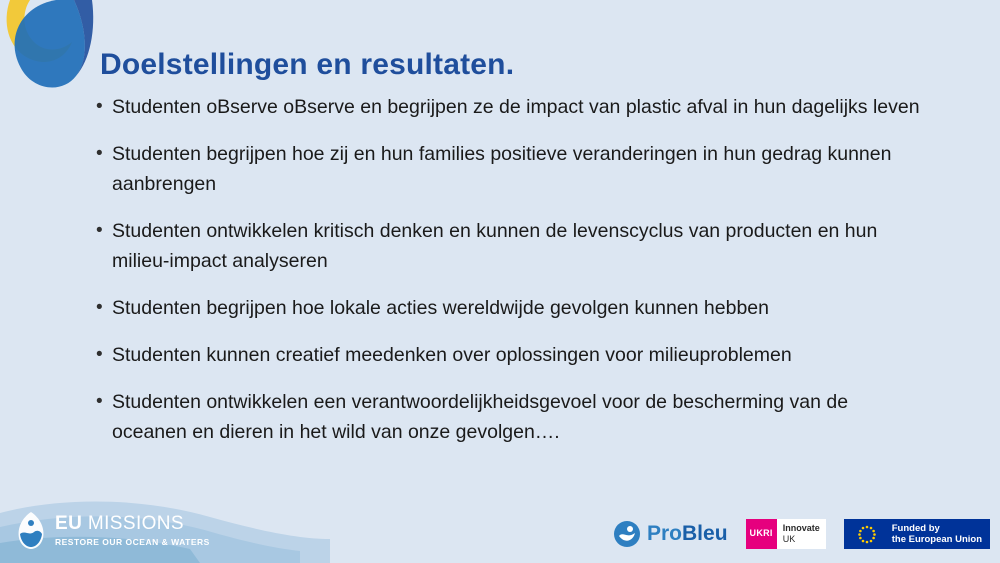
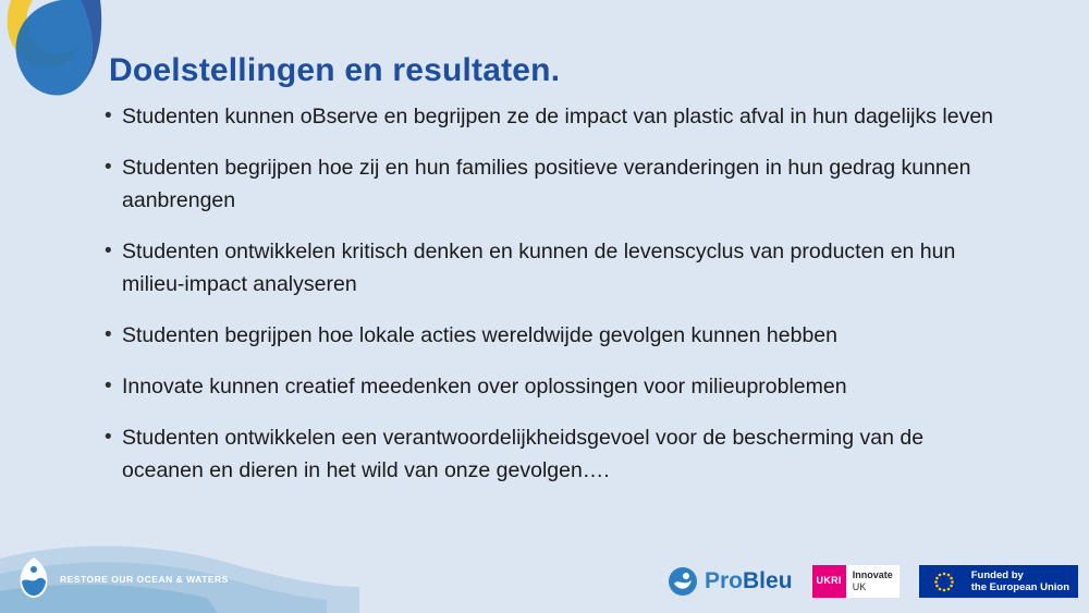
  Doelstellingen en resultaten.
  •
- Studenten oBserve oBserve en begrijpen ze de impact van plastic afval in hun dagelijks leven
+ Studenten kunnen oBserve en begrijpen ze de impact van plastic afval in hun dagelijks leven
  •
  Studenten begrijpen hoe zij en hun families positieve veranderingen in hun gedrag kunnen aanbrengen
  •
  Studenten ontwikkelen kritisch denken en kunnen de levenscyclus van producten en hun milieu-impact analyseren
  •
  Studenten begrijpen hoe lokale acties wereldwijde gevolgen kunnen hebben
  •
- Studenten kunnen creatief meedenken over oplossingen voor milieuproblemen
+ Innovate kunnen creatief meedenken over oplossingen voor milieuproblemen
  •
  Studenten ontwikkelen een verantwoordelijkheidsgevoel voor de bescherming van de oceanen en dieren in het wild van onze gevolgen….
- EU MISSIONS
  RESTORE OUR OCEAN & WATERS
  ProBleu
  UKRI
  Innovate
  UK
  Funded by
  the European Union
